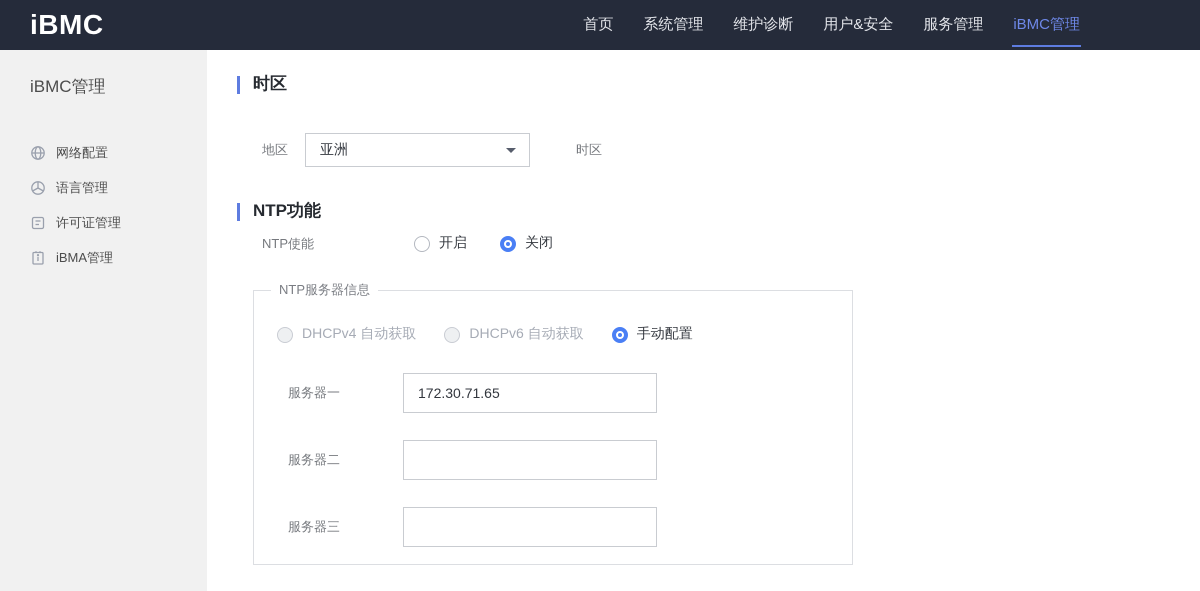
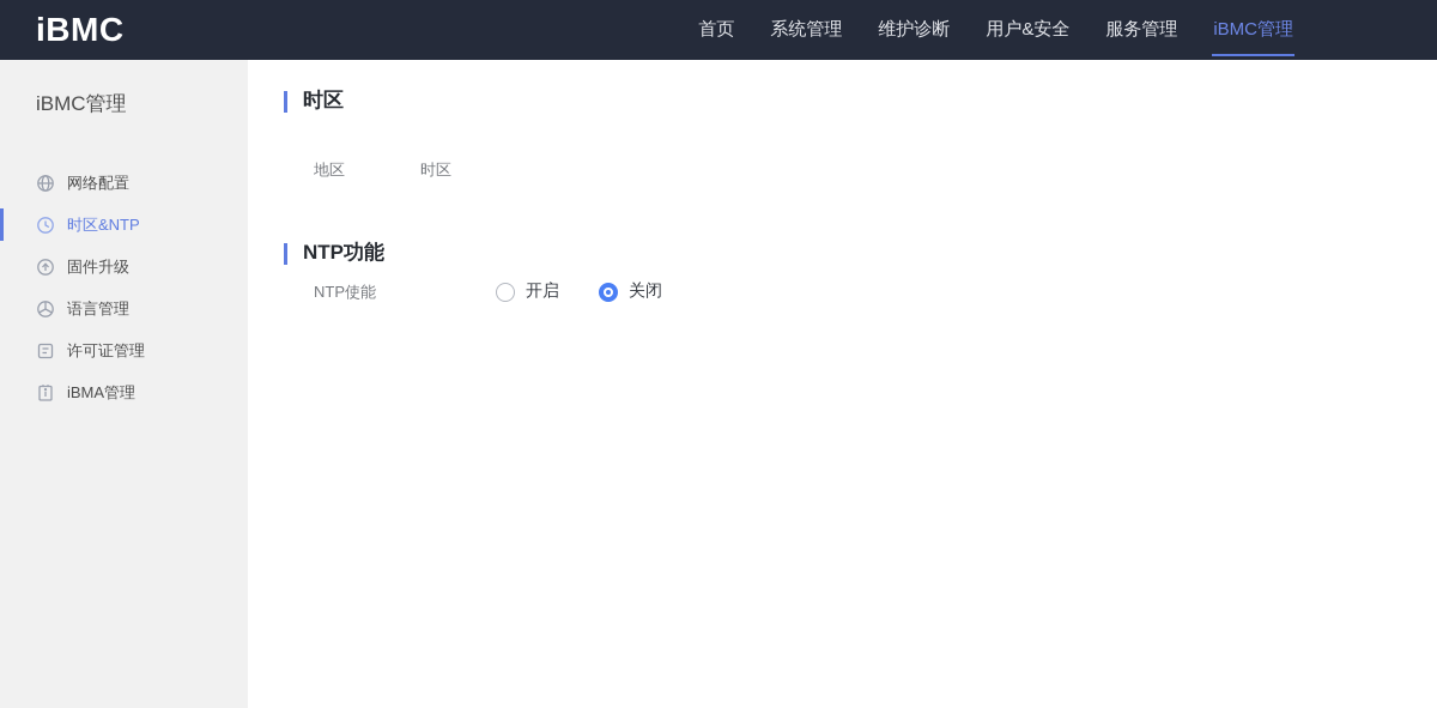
  iBMC
  首页
  系统管理
  维护诊断
  用户&安全
  服务管理
  iBMC管理
  iBMC管理
  网络配置
+ 时区&NTP
+ 固件升级
  语言管理
  许可证管理
  iBMA管理
  时区
  地区
- 亚洲
  时区
  NTP功能
  NTP使能
  开启
  关闭
- NTP服务器信息
- DHCPv4 自动获取
- DHCPv6 自动获取
- 手动配置
- 服务器一
- 172.30.71.65
- 服务器二
- 服务器三
